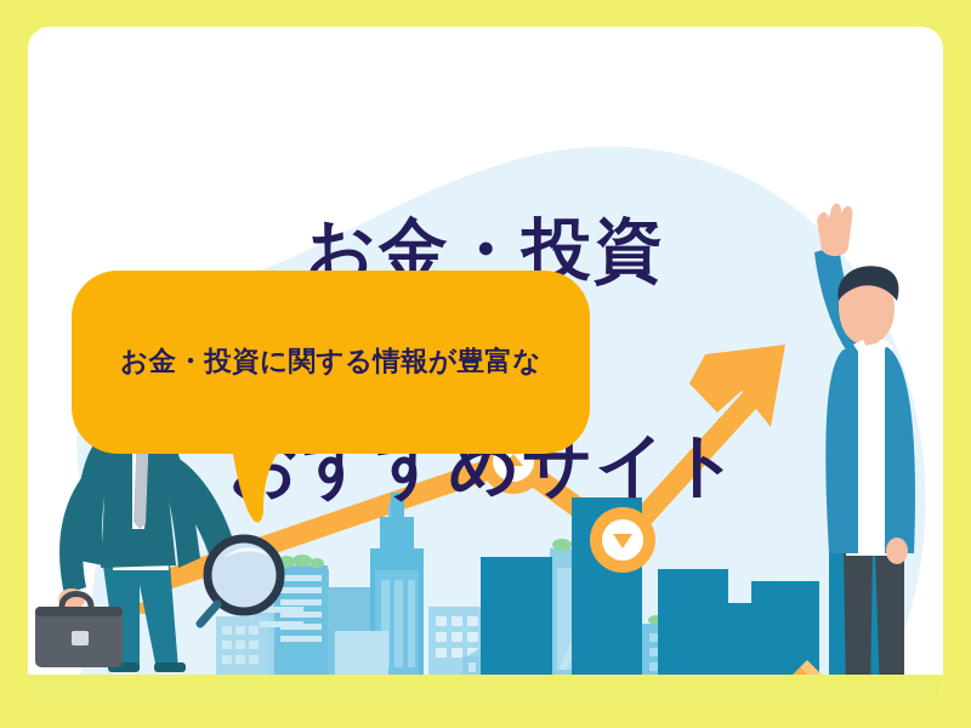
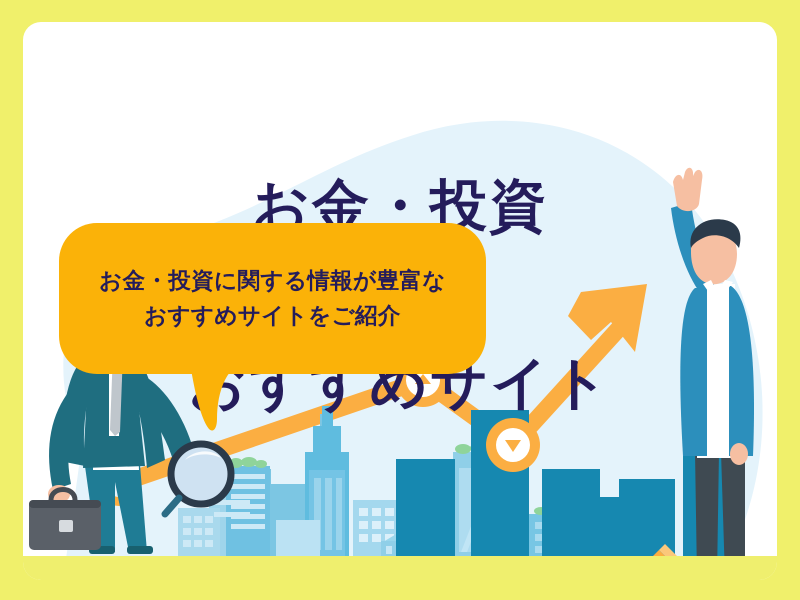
  お金・投資
  すすめサイト
  お金・投資に関する情報が豊富な
+ おすすめサイトをご紹介
